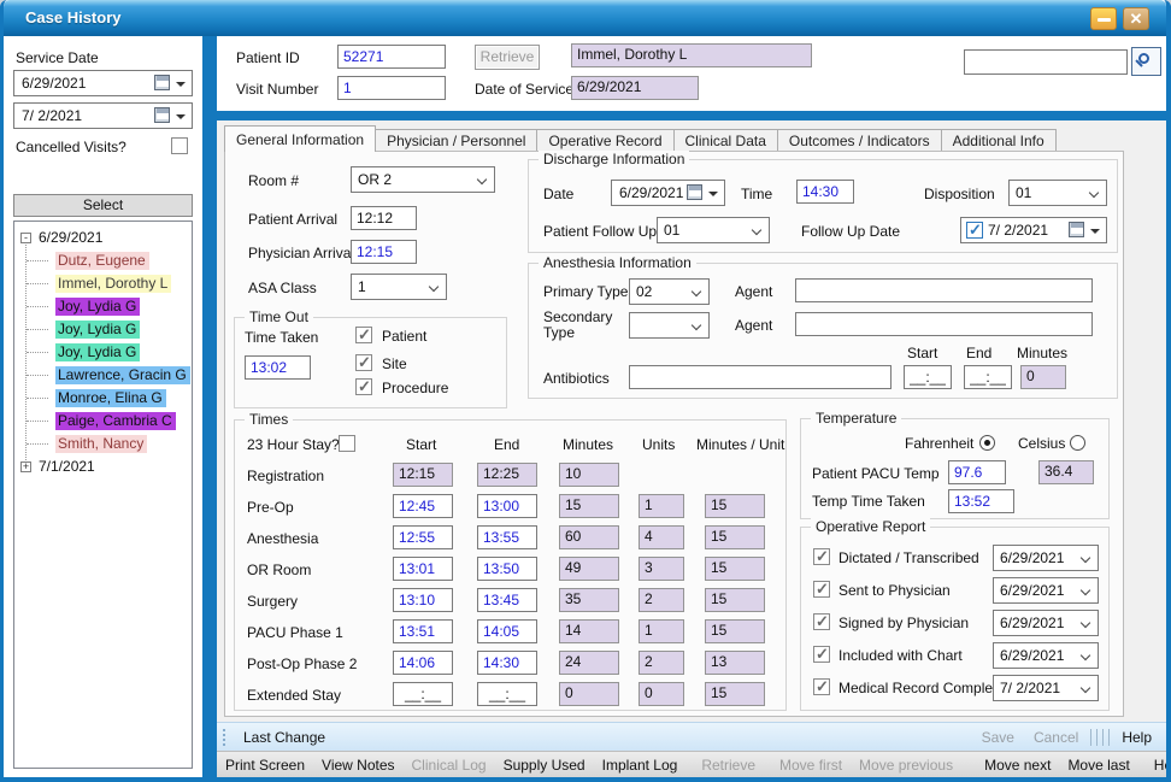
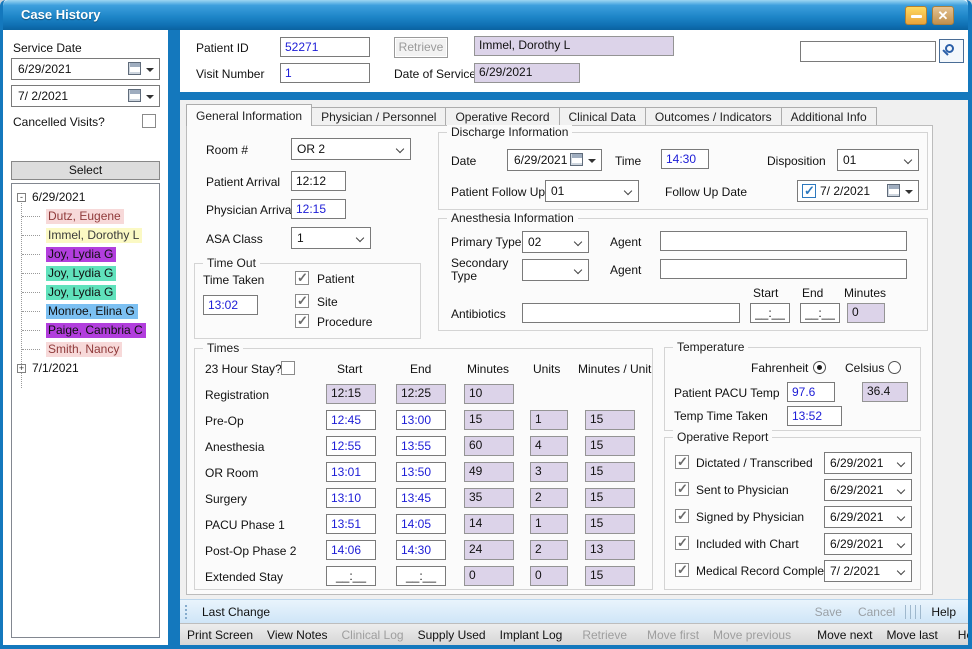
  Case History
  ✕
  Service Date
  6/29/2021
  7/ 2/2021
  Cancelled Visits?
  Select
  -
  6/29/2021
  Dutz, Eugene
  Immel, Dorothy L
  Joy, Lydia G
  Joy, Lydia G
  Joy, Lydia G
- Lawrence, Gracin G
  Monroe, Elina G
  Paige, Cambria C
  Smith, Nancy
  +
  7/1/2021
  Patient ID
  52271
  Retrieve
  Immel, Dorothy L
  Visit Number
  1
  Date of Service
  6/29/2021
  General Information
  Physician / Personnel
  Operative Record
  Clinical Data
  Outcomes / Indicators
  Additional Info
  Room #
  OR 2
  Patient Arrival
  12:12
  Physician Arriva
  12:15
  ASA Class
  1
  Time Out
  Time Taken
  13:02
  Patient
  Site
  Procedure
  Discharge Information
  Date
  6/29/2021
  Time
  14:30
  Disposition
  01
  Patient Follow Up
  01
  Follow Up Date
  7/ 2/2021
  Anesthesia Information
  Primary Type
  02
  Agent
  Secondary
  Type
  Agent
  Start
  End
  Minutes
  Antibiotics
  __:__
  __:__
  0
  Times
  23 Hour Stay?
  Start
  End
  Minutes
  Units
  Minutes / Unit
  Registration
  12:15
  12:25
  10
  Pre-Op
  12:45
  13:00
  15
  1
  15
  Anesthesia
  12:55
  13:55
  60
  4
  15
  OR Room
  13:01
  13:50
  49
  3
  15
  Surgery
  13:10
  13:45
  35
  2
  15
  PACU Phase 1
  13:51
  14:05
  14
  1
  15
  Post-Op Phase 2
  14:06
  14:30
  24
  2
  13
  Extended Stay
  __:__
  __:__
  0
  0
  15
  Temperature
  Fahrenheit
  Celsius
  Patient PACU Temp
  97.6
  36.4
  Temp Time Taken
  13:52
  Operative Report
  Dictated / Transcribed
  6/29/2021
  Sent to Physician
  6/29/2021
  Signed by Physician
  6/29/2021
  Included with Chart
  6/29/2021
  Medical Record Comple
  7/ 2/2021
  Last Change
  Save
  Cancel
  Help
  Print Screen
  View Notes
  Clinical Log
  Supply Used
  Implant Log
  Retrieve
  Move first
  Move previous
  Move next
  Move last
